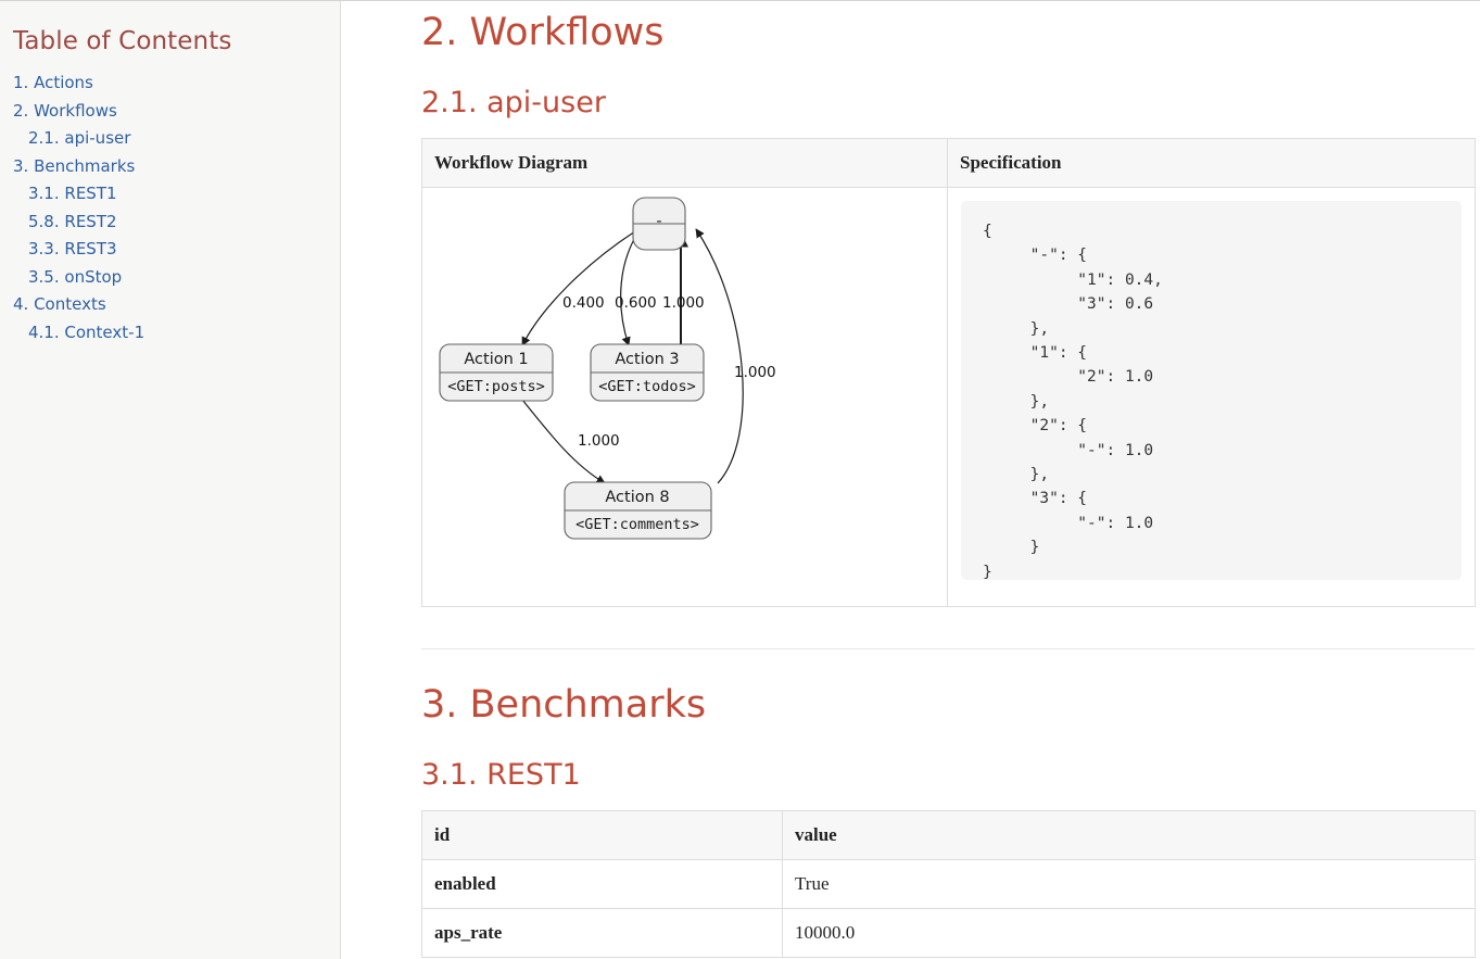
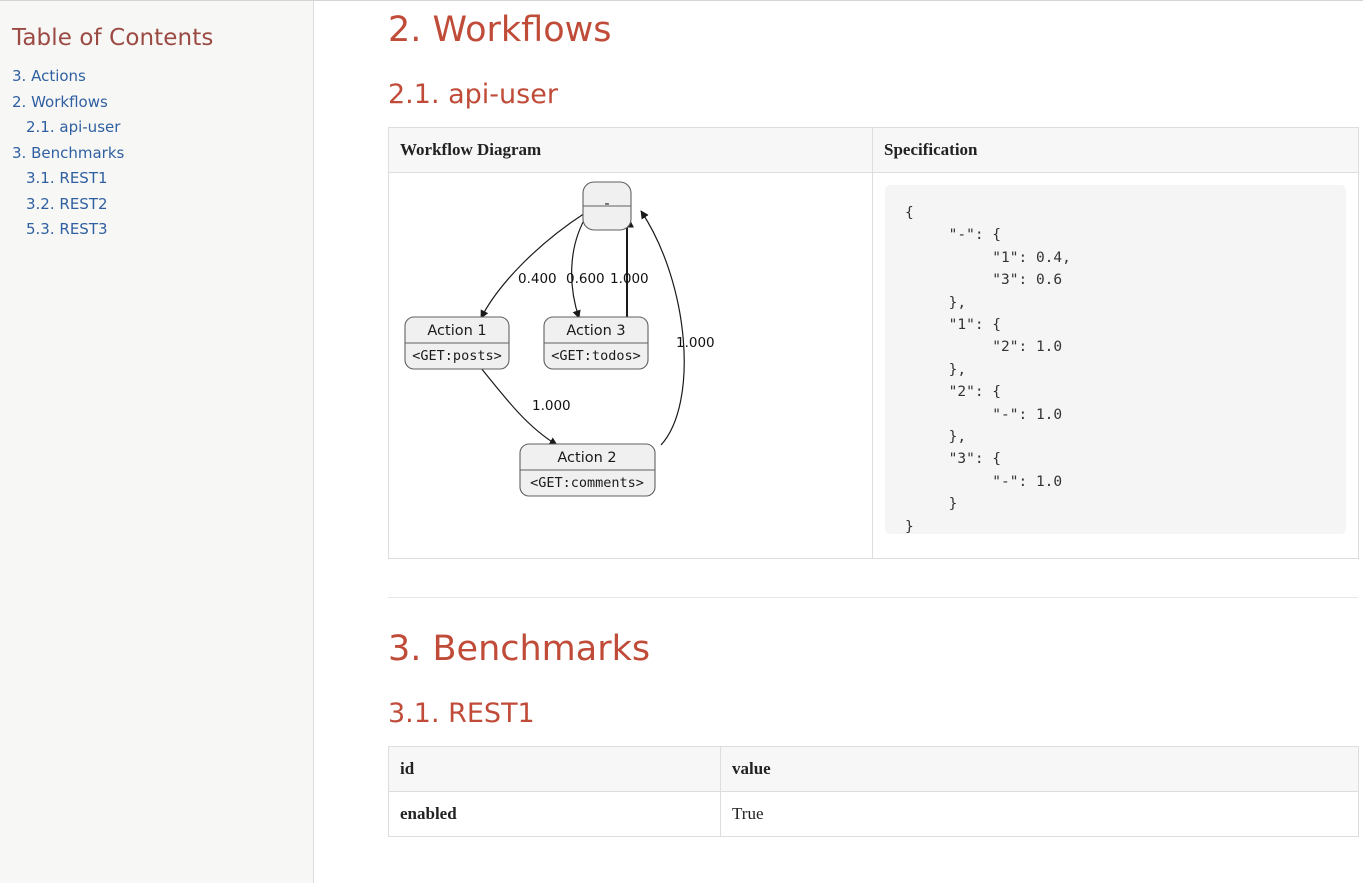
  Table of Contents
- 1. Actions
+ 3. Actions
  2. Workflows
  2.1. api-user
  3. Benchmarks
  3.1. REST1
- 5.8. REST2
+ 3.2. REST2
- 3.3. REST3
+ 5.3. REST3
- 3.5. onStop
- 4. Contexts
- 4.1. Context-1
  2. Workflows
  2.1. api-user
  Workflow Diagram	Specification
- 0.400 0.600 1.000 1.000 1.000 - Action 1 <GET:posts> Action 3 <GET:todos> Action 8 <GET:comments>	{ "-": { "1": 0.4, "3": 0.6 }, "1": { "2": 1.0 }, "2": { "-": 1.0 }, "3": { "-": 1.0 } }
+ 0.400 0.600 1.000 1.000 1.000 - Action 1 <GET:posts> Action 3 <GET:todos> Action 2 <GET:comments>	{ "-": { "1": 0.4, "3": 0.6 }, "1": { "2": 1.0 }, "2": { "-": 1.0 }, "3": { "-": 1.0 } }
  3. Benchmarks
  3.1. REST1
  id	value
  enabled	True
- aps_rate	10000.0
